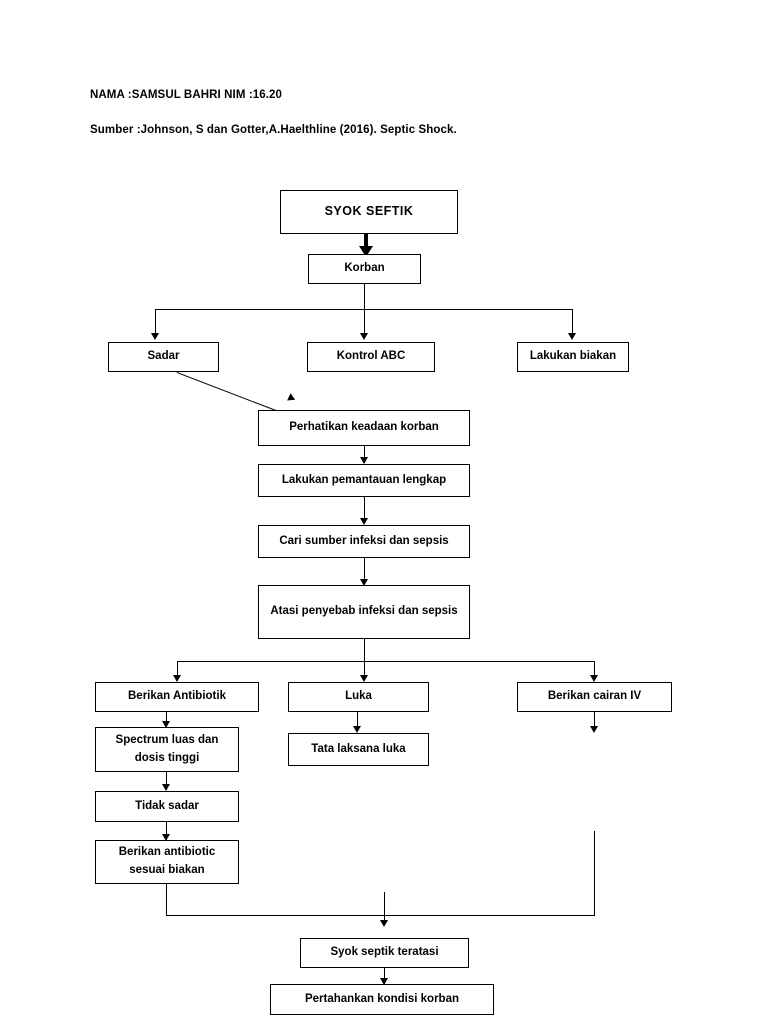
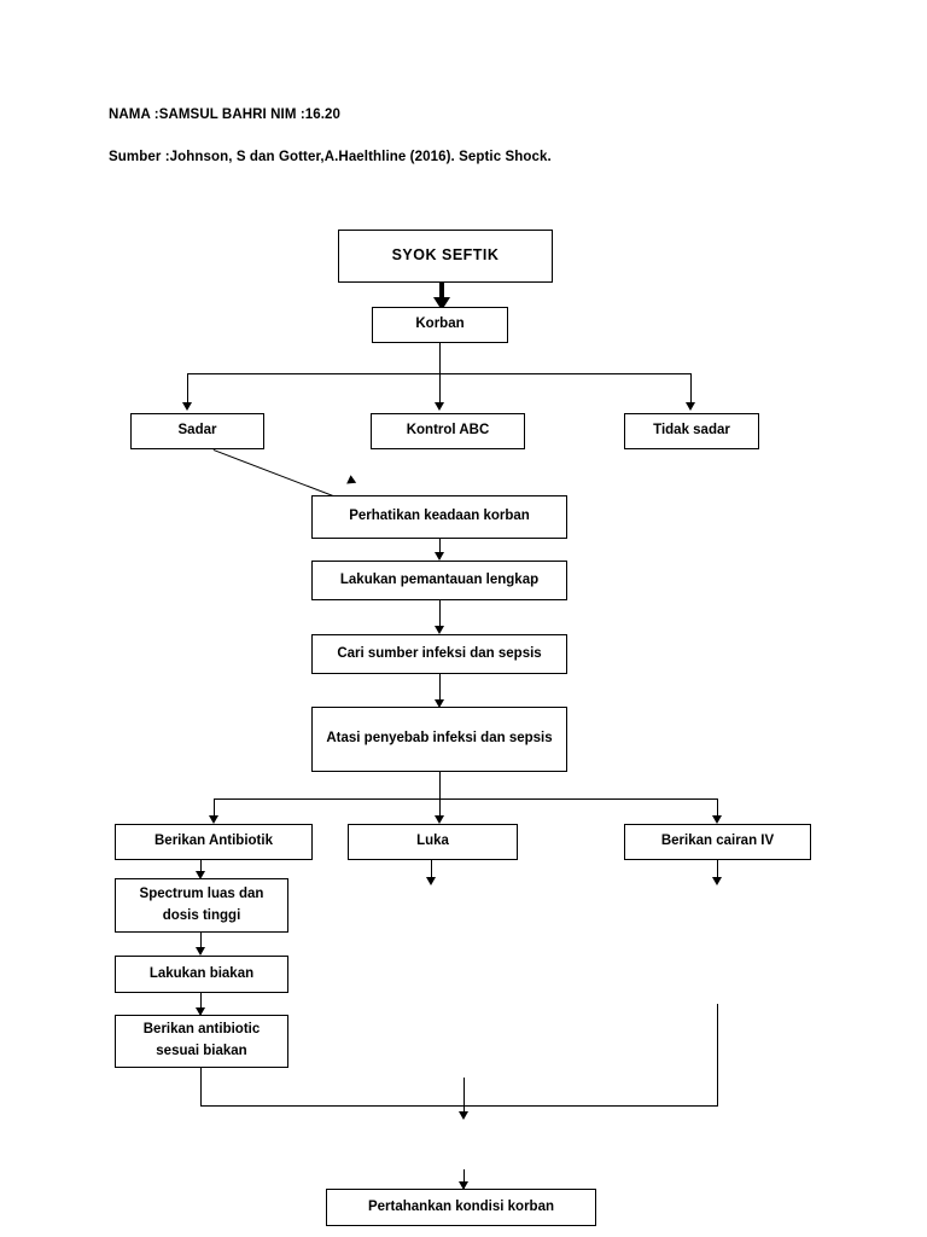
  NAMA :SAMSUL BAHRI NIM :16.20
  Sumber :Johnson, S dan Gotter,A.Haelthline (2016). Septic Shock.
  SYOK SEFTIK
  Korban
  Sadar
  Kontrol ABC
- Lakukan biakan
+ Tidak sadar
  Perhatikan keadaan korban
  Lakukan pemantauan lengkap
  Cari sumber infeksi dan sepsis
  Atasi penyebab infeksi dan sepsis
  Berikan Antibiotik
  Luka
  Berikan cairan IV
  Spectrum luas dan dosis tinggi
- Tidak sadar
+ Lakukan biakan
  Berikan antibiotic sesuai biakan
- Tata laksana luka
- Syok septik teratasi
  Pertahankan kondisi korban
